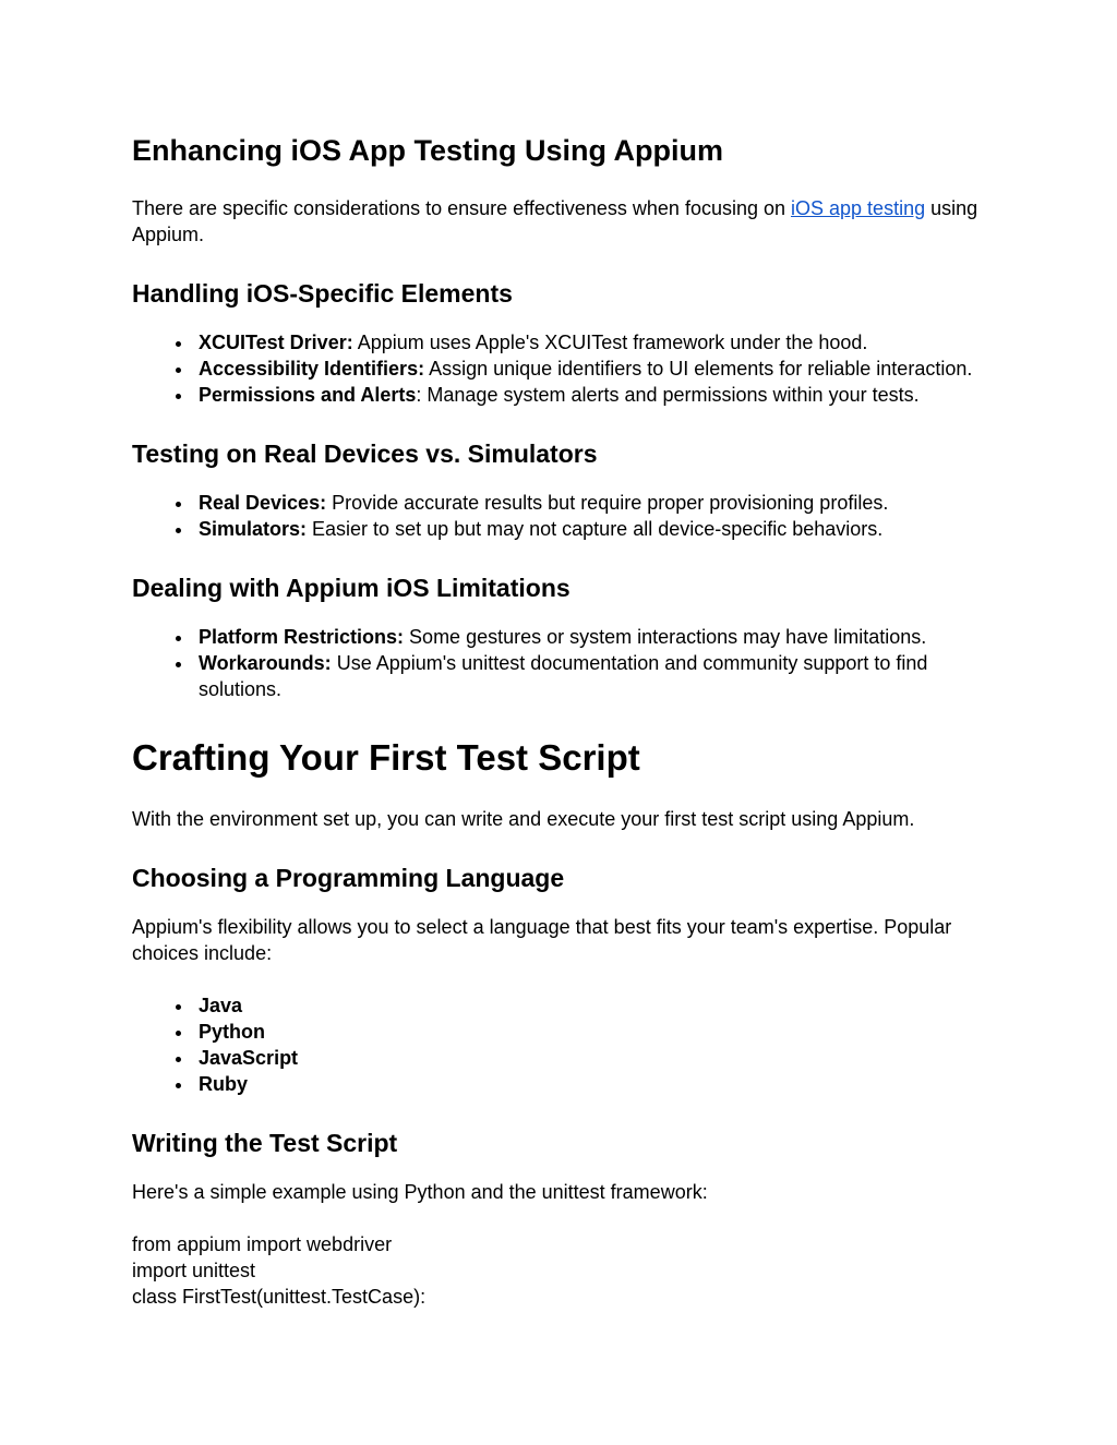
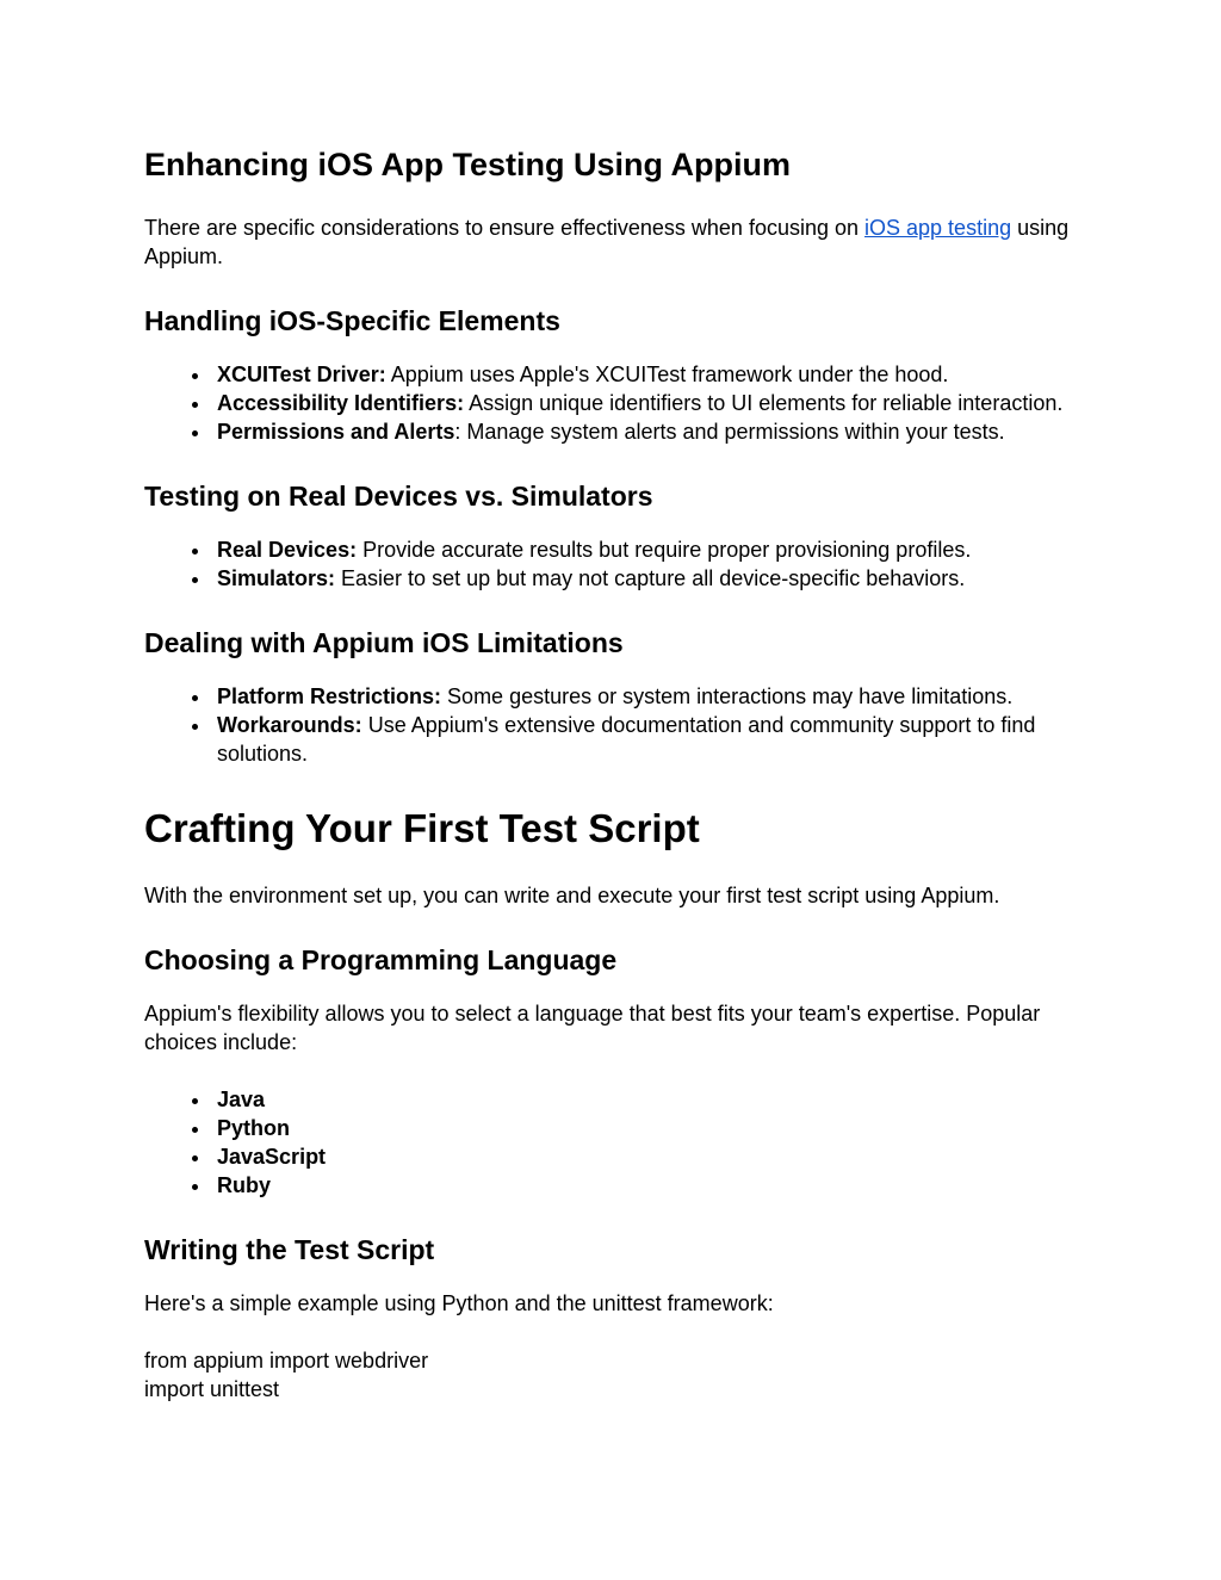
  Enhancing iOS App Testing Using Appium
  There are specific considerations to ensure effectiveness when focusing on iOS app testing using Appium.
  Handling iOS-Specific Elements
  XCUITest Driver: Appium uses Apple's XCUITest framework under the hood.
  Accessibility Identifiers: Assign unique identifiers to UI elements for reliable interaction.
  Permissions and Alerts: Manage system alerts and permissions within your tests.
  Testing on Real Devices vs. Simulators
  Real Devices: Provide accurate results but require proper provisioning profiles.
  Simulators: Easier to set up but may not capture all device-specific behaviors.
  Dealing with Appium iOS Limitations
  Platform Restrictions: Some gestures or system interactions may have limitations.
- Workarounds: Use Appium's unittest documentation and community support to find solutions.
+ Workarounds: Use Appium's extensive documentation and community support to find solutions.
  Crafting Your First Test Script
  With the environment set up, you can write and execute your first test script using Appium.
  Choosing a Programming Language
  Appium's flexibility allows you to select a language that best fits your team's expertise. Popular choices include:
  Java
  Python
  JavaScript
  Ruby
  Writing the Test Script
  Here's a simple example using Python and the unittest framework:
  from appium import webdriver
  import unittest
- class FirstTest(unittest.TestCase):
